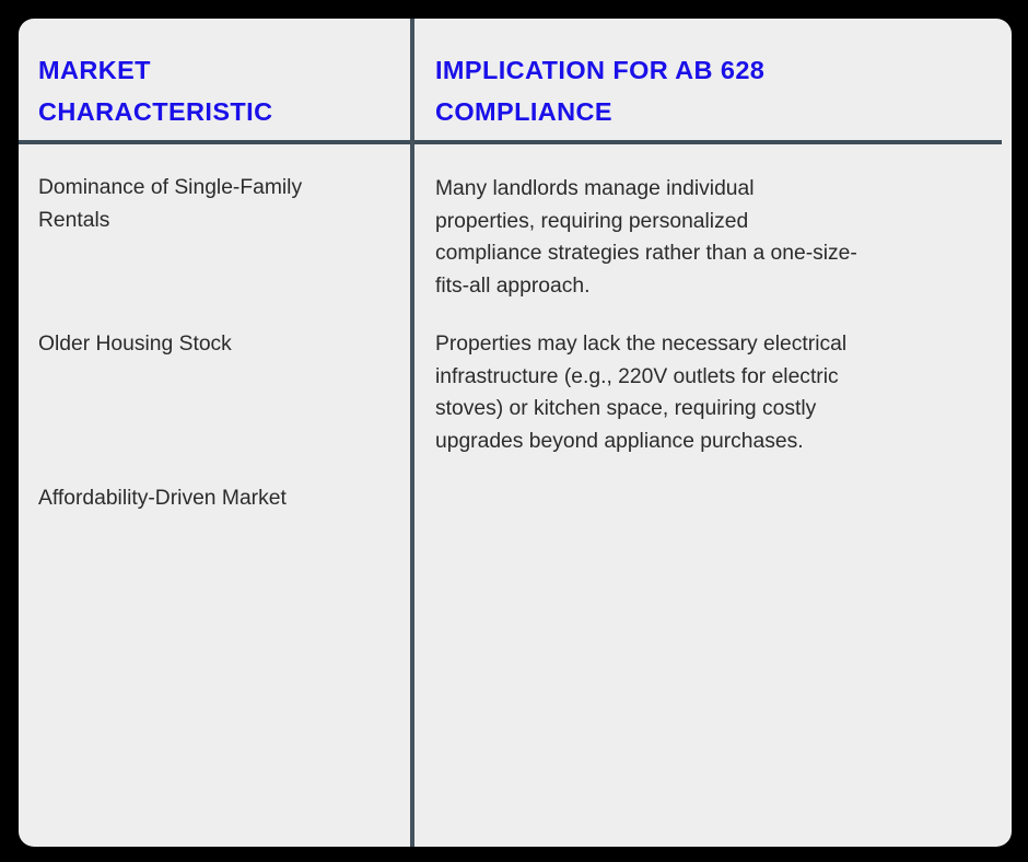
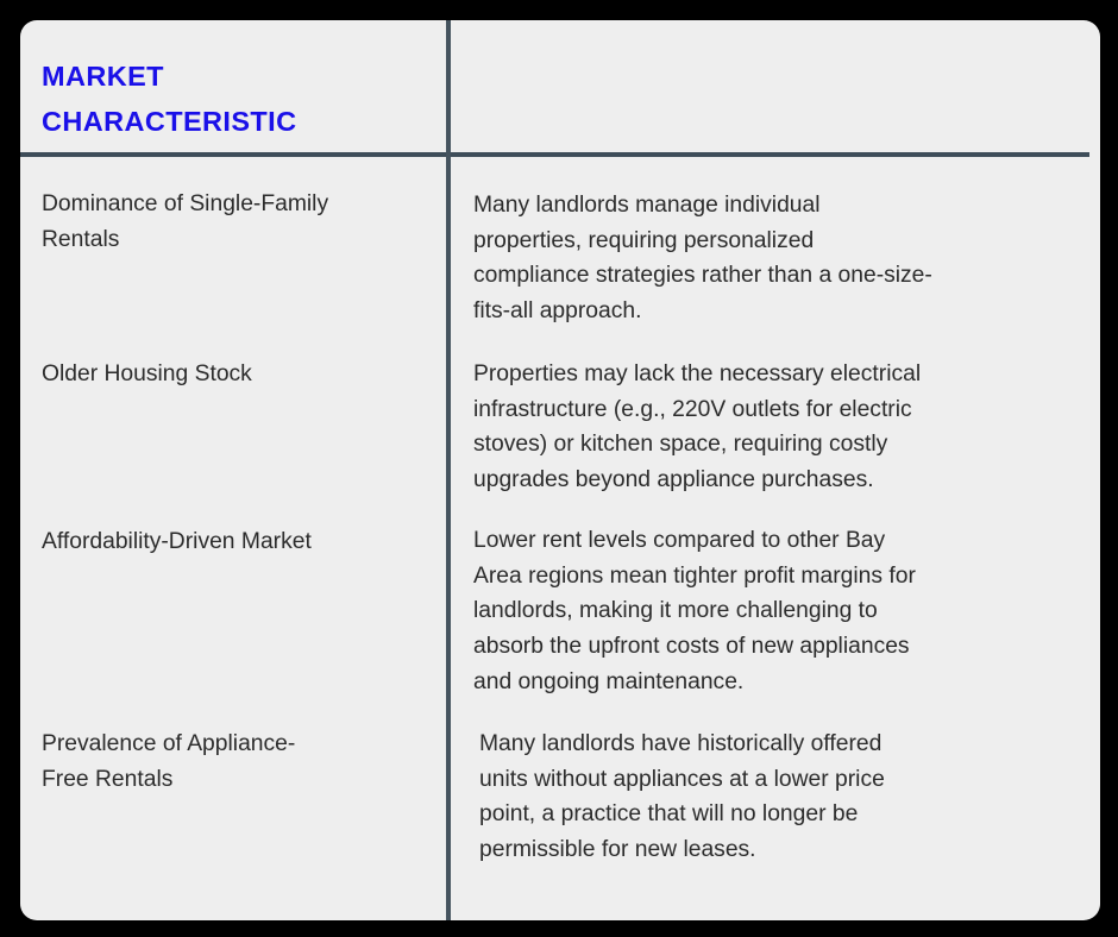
  MARKET
  CHARACTERISTIC
- IMPLICATION FOR AB 628
- COMPLIANCE
  Dominance of Single-Family
  Rentals
  Many landlords manage individual
  properties, requiring personalized
  compliance strategies rather than a one-size-
  fits-all approach.
  Older Housing Stock
  Properties may lack the necessary electrical
  infrastructure (e.g., 220V outlets for electric
  stoves) or kitchen space, requiring costly
  upgrades beyond appliance purchases.
  Affordability-Driven Market
+ Lower rent levels compared to other Bay
+ Area regions mean tighter profit margins for
+ landlords, making it more challenging to
+ absorb the upfront costs of new appliances
+ and ongoing maintenance.
+ Prevalence of Appliance-
+ Free Rentals
+ Many landlords have historically offered
+ units without appliances at a lower price
+ point, a practice that will no longer be
+ permissible for new leases.
